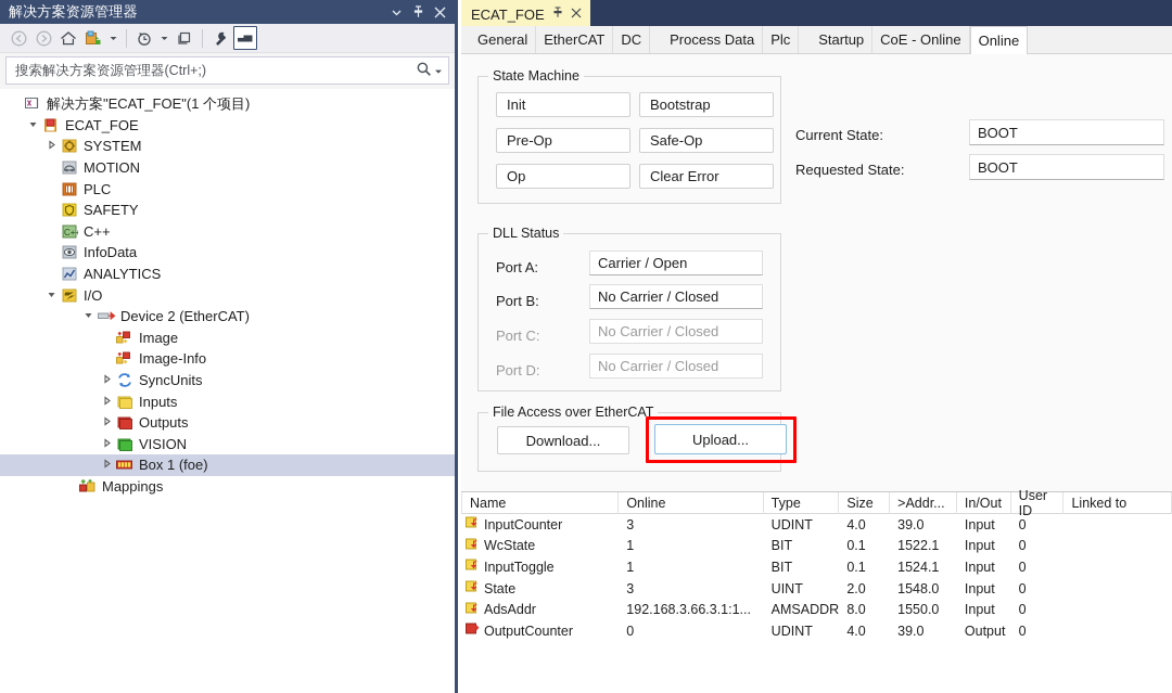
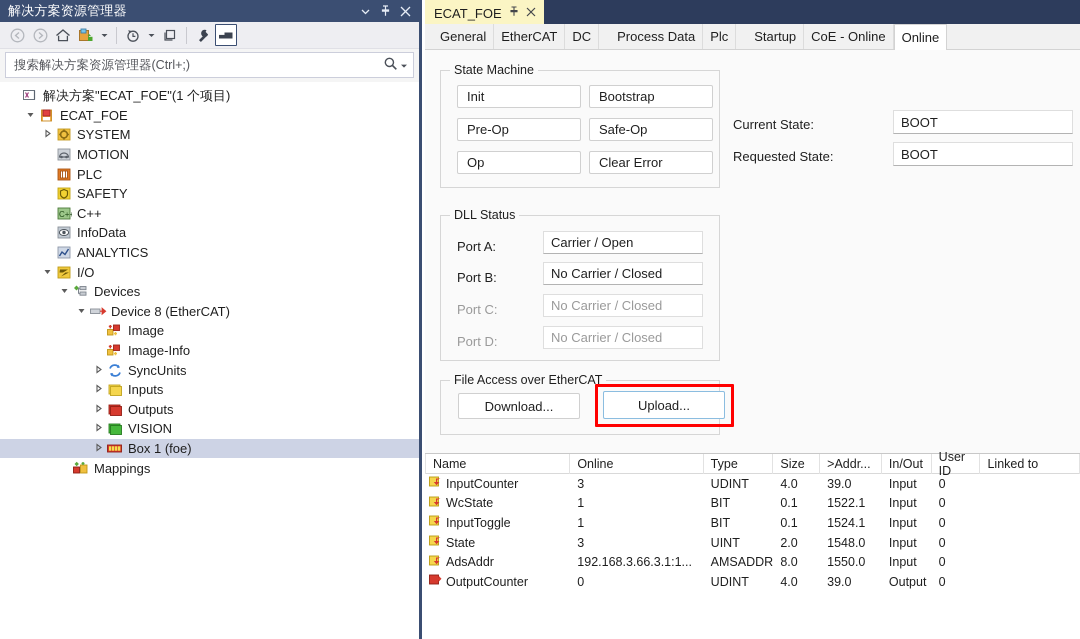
  解决方案资源管理器
  搜索解决方案资源管理器(Ctrl+;)
  解决方案"ECAT_FOE"(1 个项目)
  ECAT_FOE
  SYSTEM
  MOTION
  PLC
  SAFETY
  C++
  C++
  InfoData
  ANALYTICS
  I/O
+ Devices
- Device 2 (EtherCAT)
+ Device 8 (EtherCAT)
  Image
  Image-Info
  SyncUnits
  Inputs
  Outputs
  VISION
  Box 1 (foe)
  Mappings
  ECAT_FOE
  General
  EtherCAT
  DC
  Process Data
  Plc
  Startup
  CoE - Online
  Online
  State Machine
  Init
  Bootstrap
  Pre-Op
  Safe-Op
  Op
  Clear Error
  Current State:
  BOOT
  Requested State:
  BOOT
  DLL Status
  Port A:
  Carrier / Open
  Port B:
  No Carrier / Closed
  Port C:
  No Carrier / Closed
  Port D:
  No Carrier / Closed
  File Access over EtherCAT
  Download...
  Upload...
  Name
  Online
  Type
  Size
  >Addr...
  In/Out
  User ID
  Linked to
  InputCounter
  3
  UDINT
  4.0
  39.0
  Input
  0
  WcState
  1
  BIT
  0.1
  1522.1
  Input
  0
  InputToggle
  1
  BIT
  0.1
  1524.1
  Input
  0
  State
  3
  UINT
  2.0
  1548.0
  Input
  0
  AdsAddr
  192.168.3.66.3.1:1...
  AMSADDR
  8.0
  1550.0
  Input
  0
  OutputCounter
  0
  UDINT
  4.0
  39.0
  Output
  0
